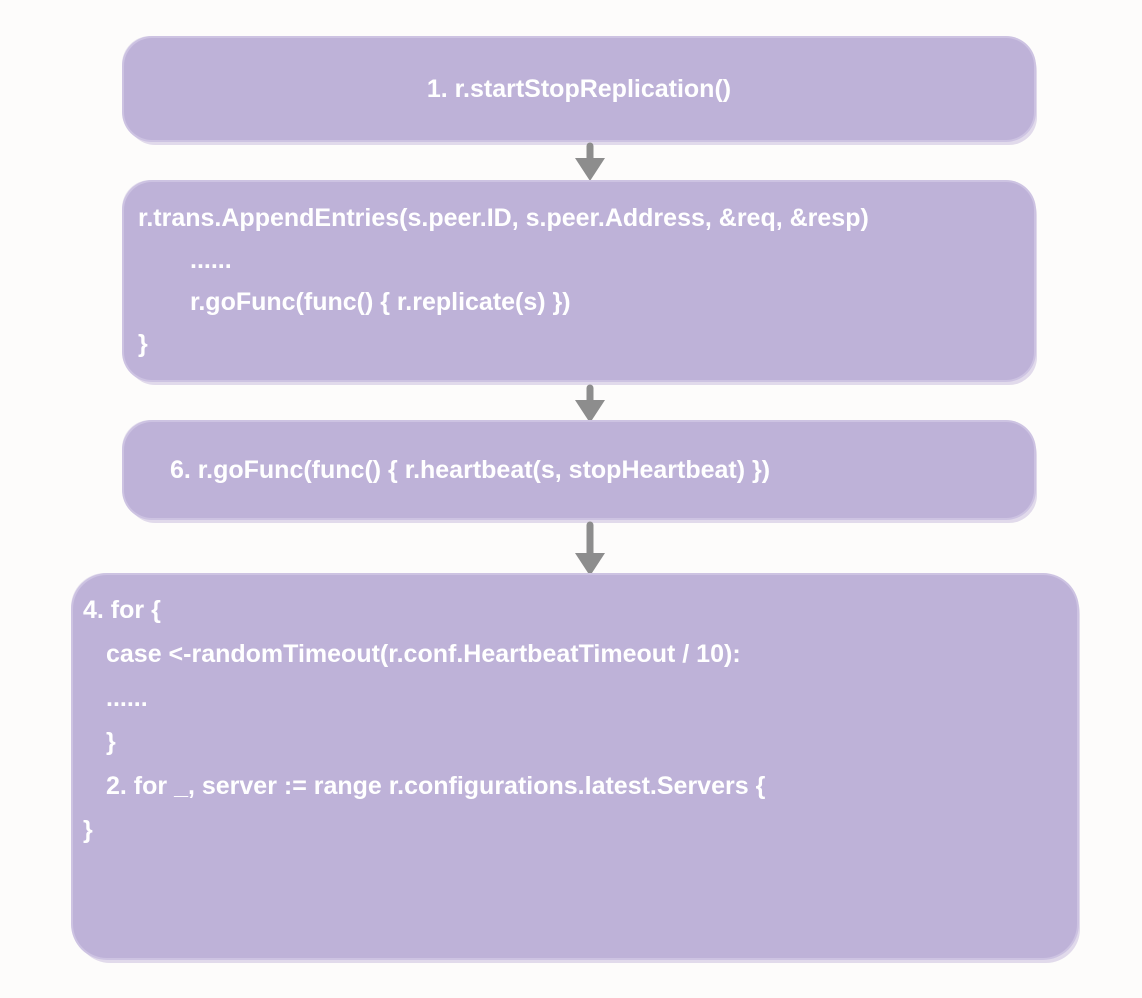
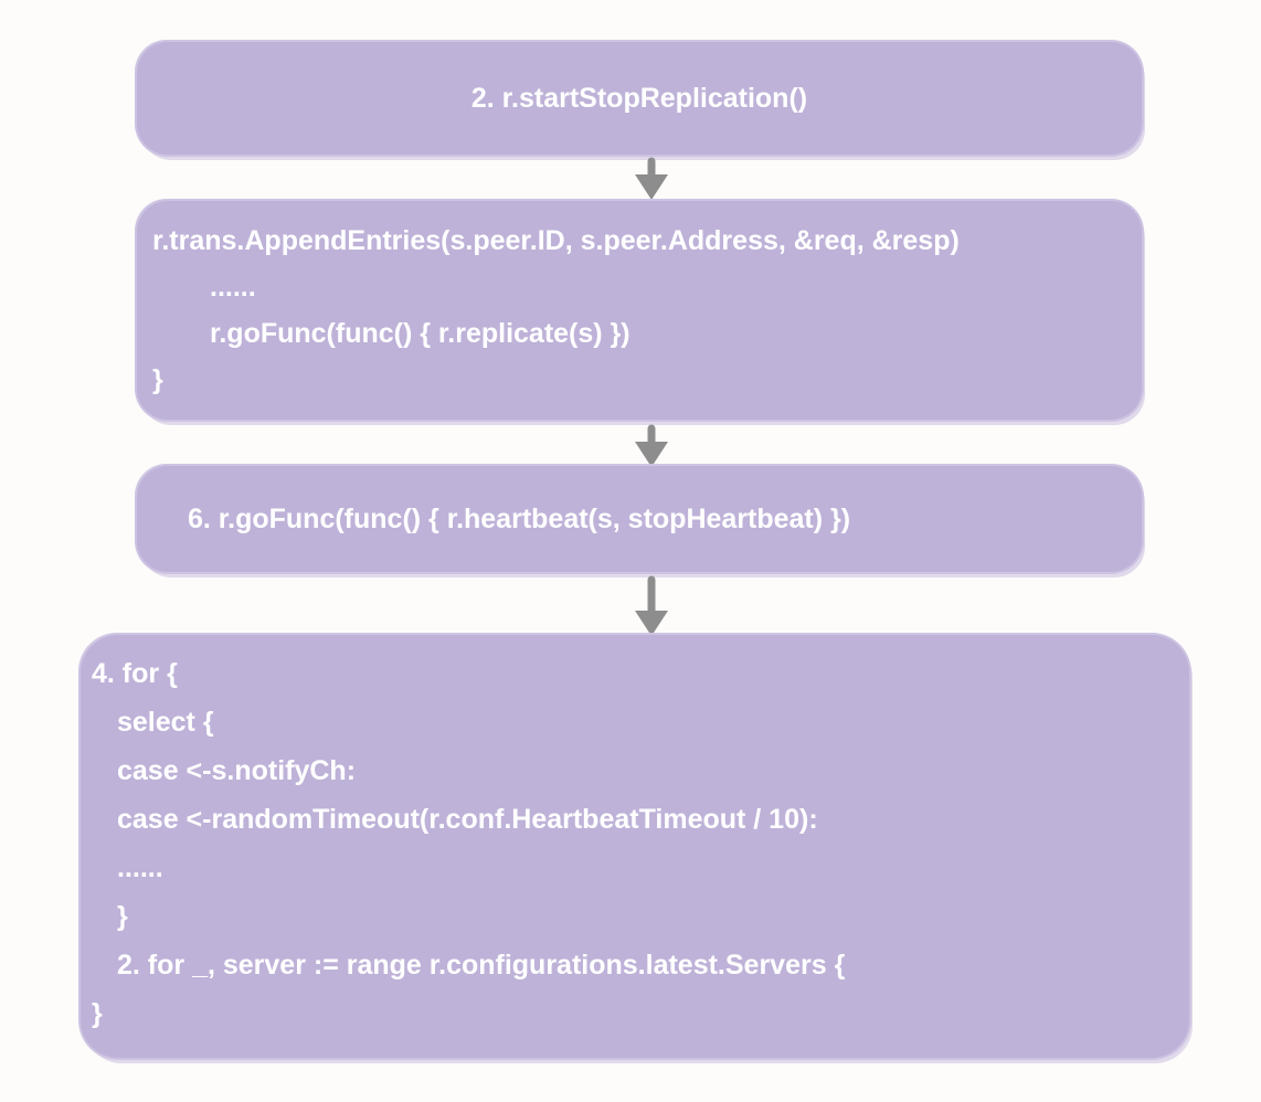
- 1. r.startStopReplication()
+ 2. r.startStopReplication()
  r.trans.AppendEntries(s.peer.ID, s.peer.Address, &req, &resp)
  ......
  r.goFunc(func() { r.replicate(s) })
  }
  6. r.goFunc(func() { r.heartbeat(s, stopHeartbeat) })
  4. for {
+ select {
+ case <-s.notifyCh:
  case <-randomTimeout(r.conf.HeartbeatTimeout / 10):
  ......
  }
  2. for _, server := range r.configurations.latest.Servers {
  }
